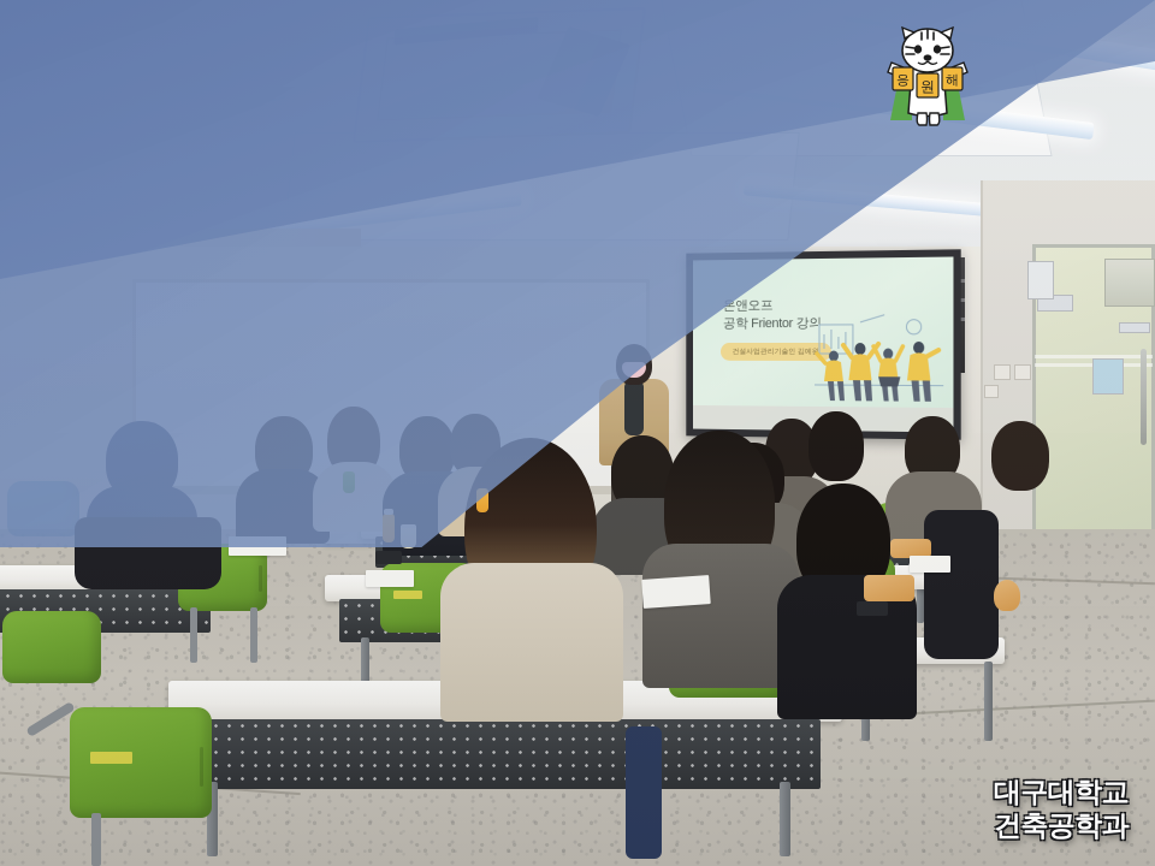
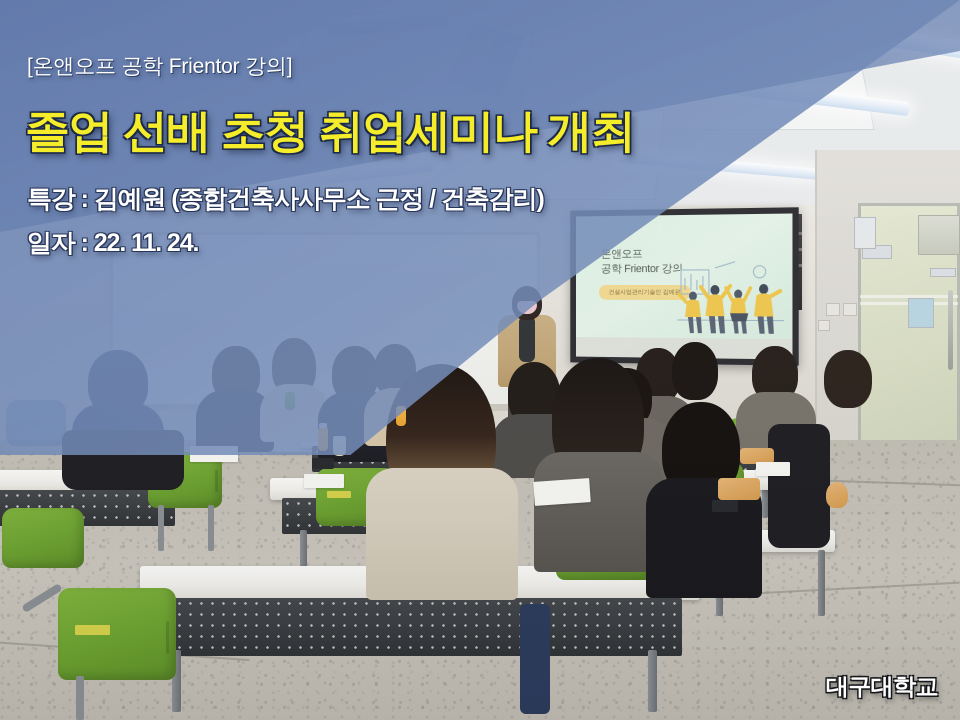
+ [온앤오프 공학 Frientor 강의]
+ 졸업 선배 초청 취업세미나 개최
+ 특강 : 김예원 (종합건축사사무소 근정 / 건축감리)
+ 일자 : 22. 11. 24.
  대구대학교
- 건축공학과
- 응
- 원
- 해
